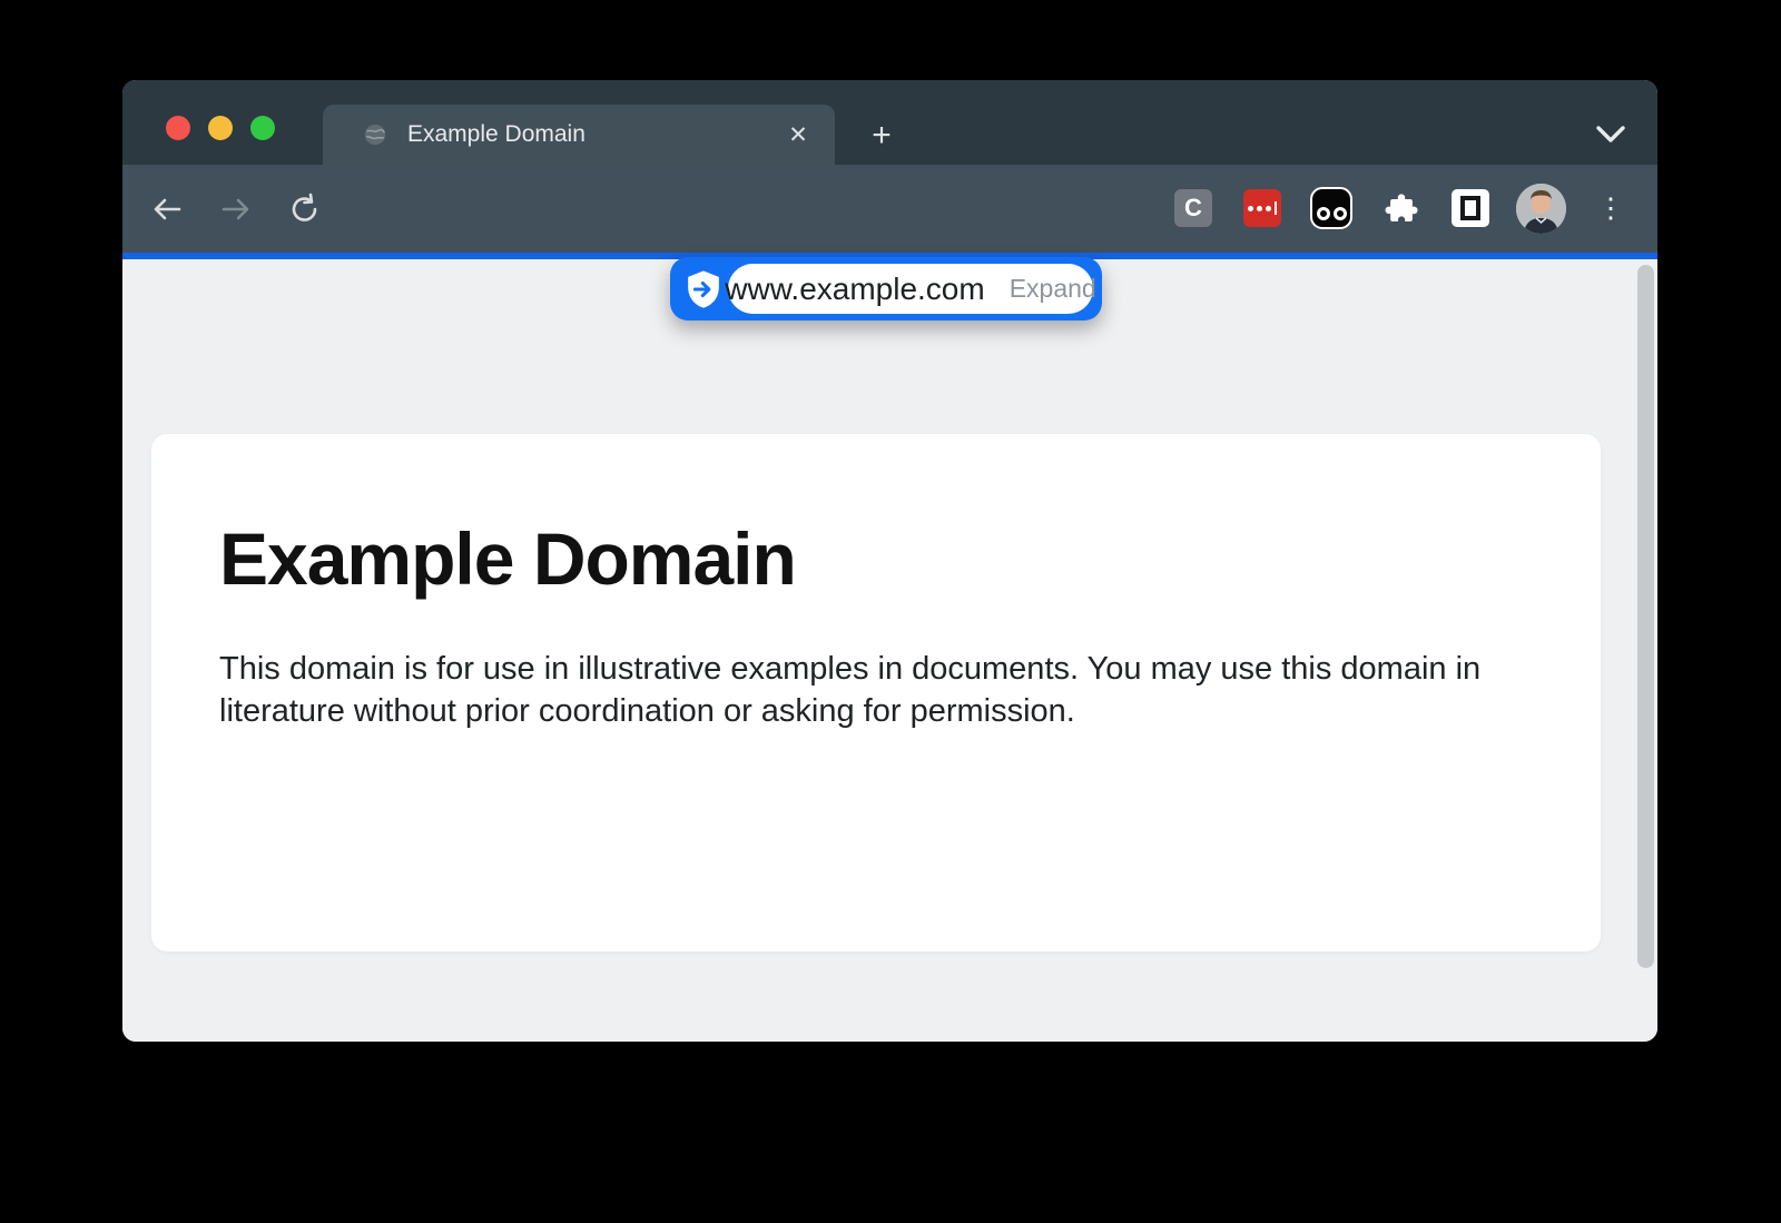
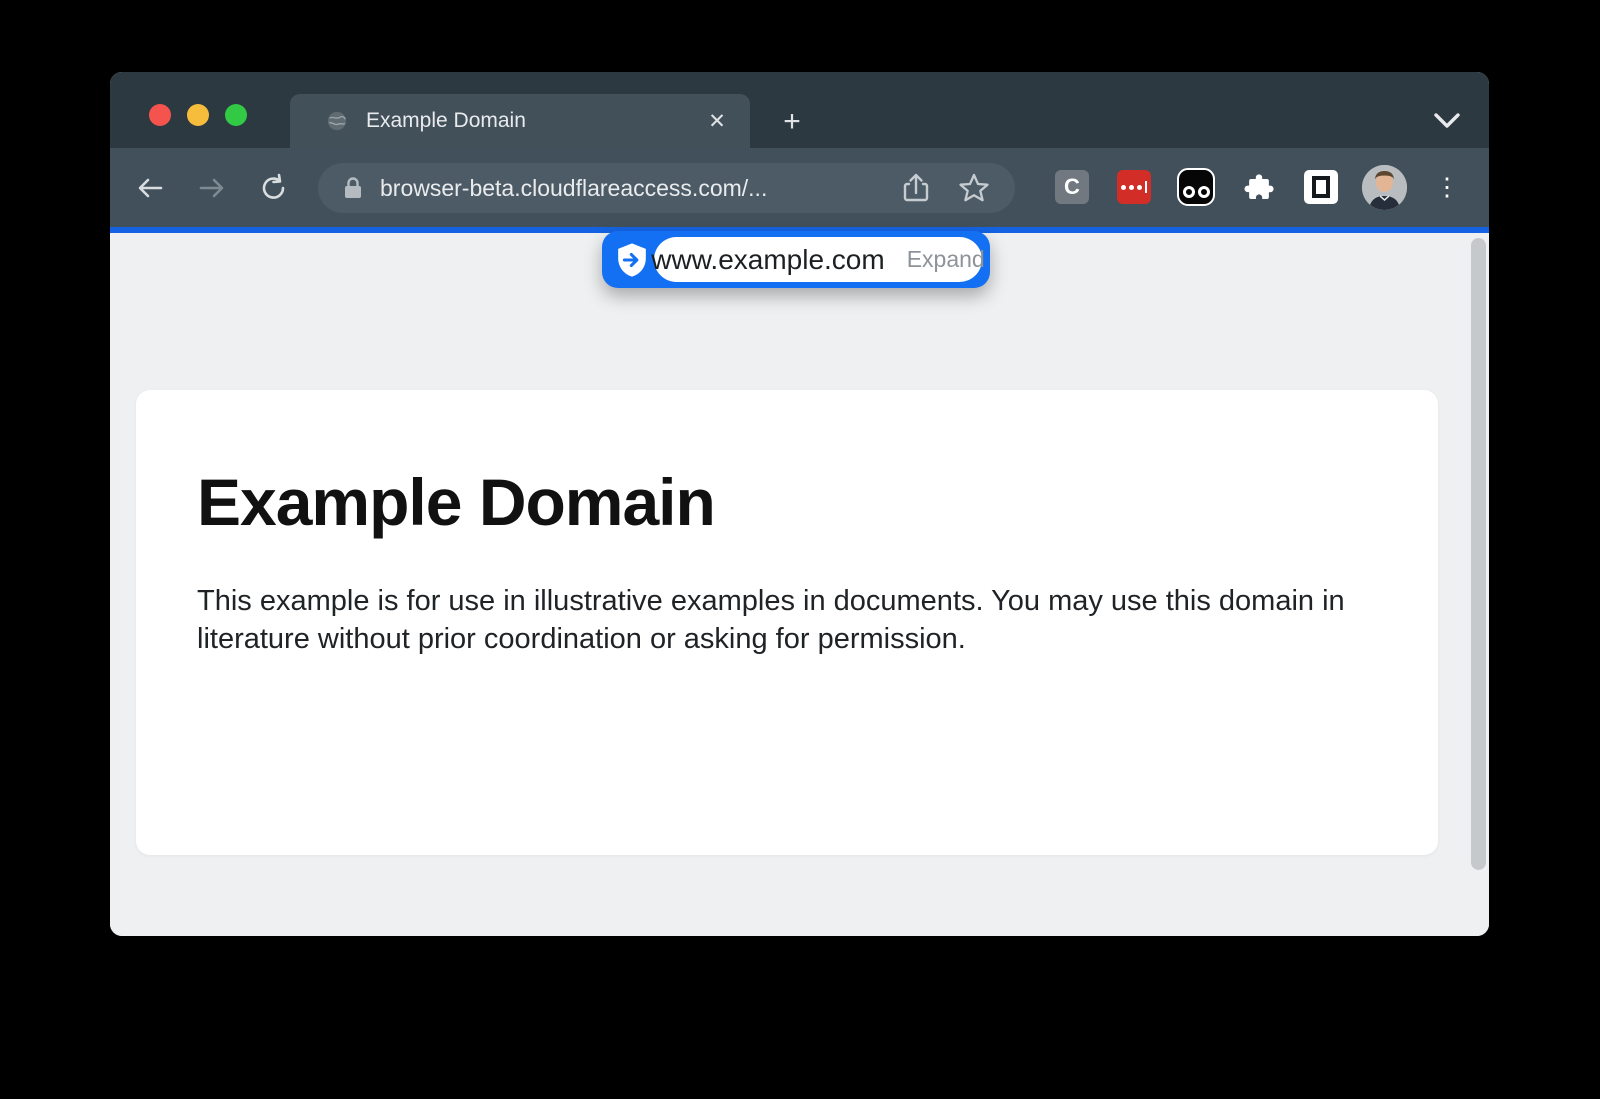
  Example Domain
  ✕
  +
+ browser-beta.cloudflareaccess.com/...
  C
  ⋮
  www.example.com
  Expand
  Example Domain
- This domain is for use in illustrative examples in documents. You may use this domain in literature without prior coordination or asking for permission.
+ This example is for use in illustrative examples in documents. You may use this domain in literature without prior coordination or asking for permission.
